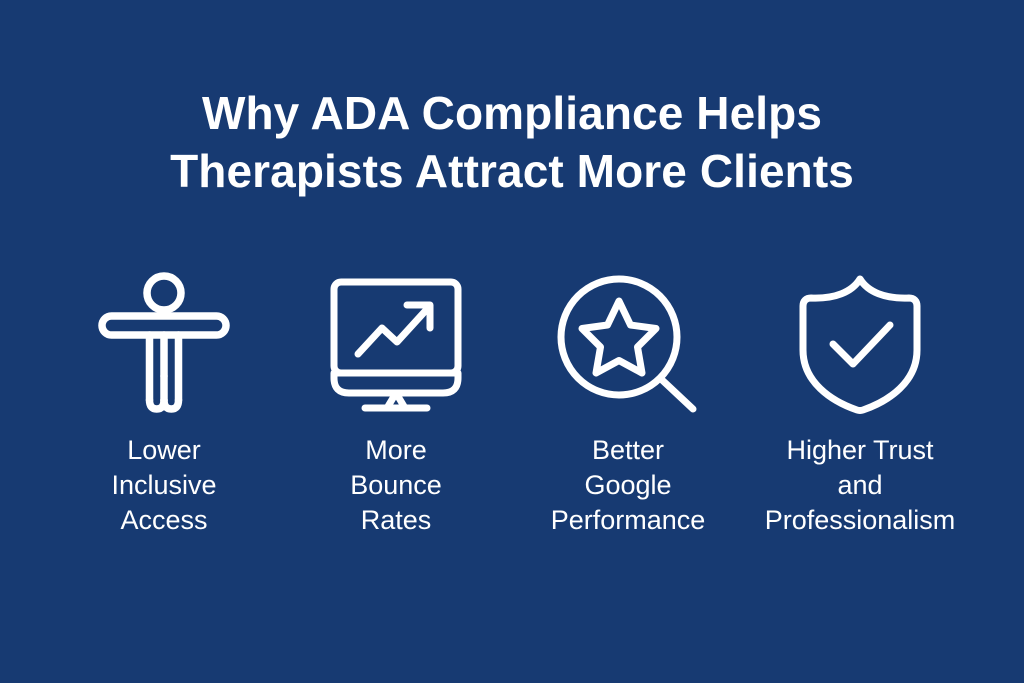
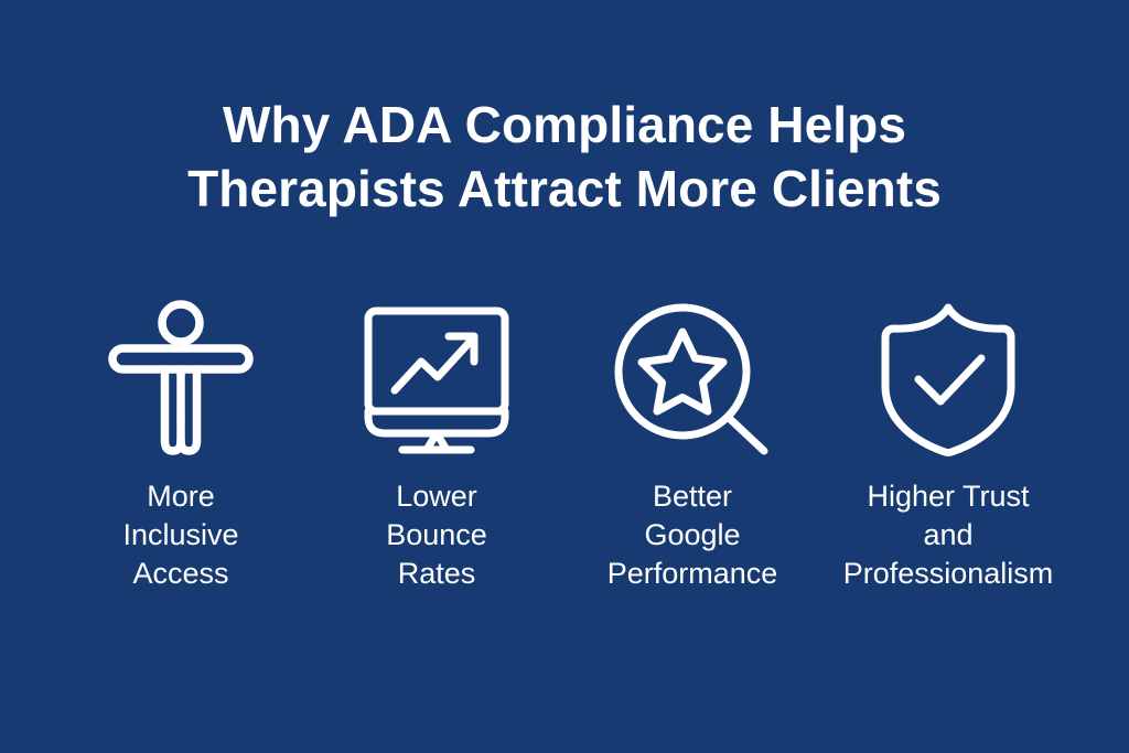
  Why ADA Compliance Helps
  Therapists Attract More Clients
- Lower
+ More
  Inclusive
  Access
- More
+ Lower
  Bounce
  Rates
  Better
  Google
  Performance
  Higher Trust
  and
  Professionalism
